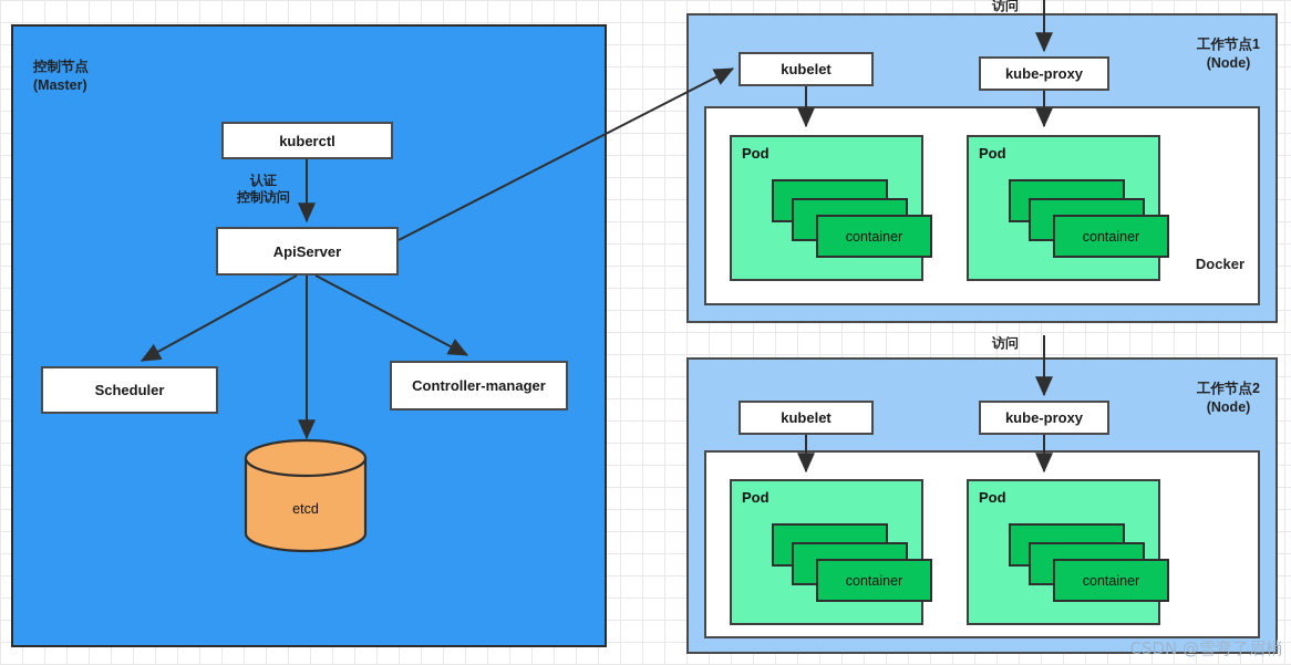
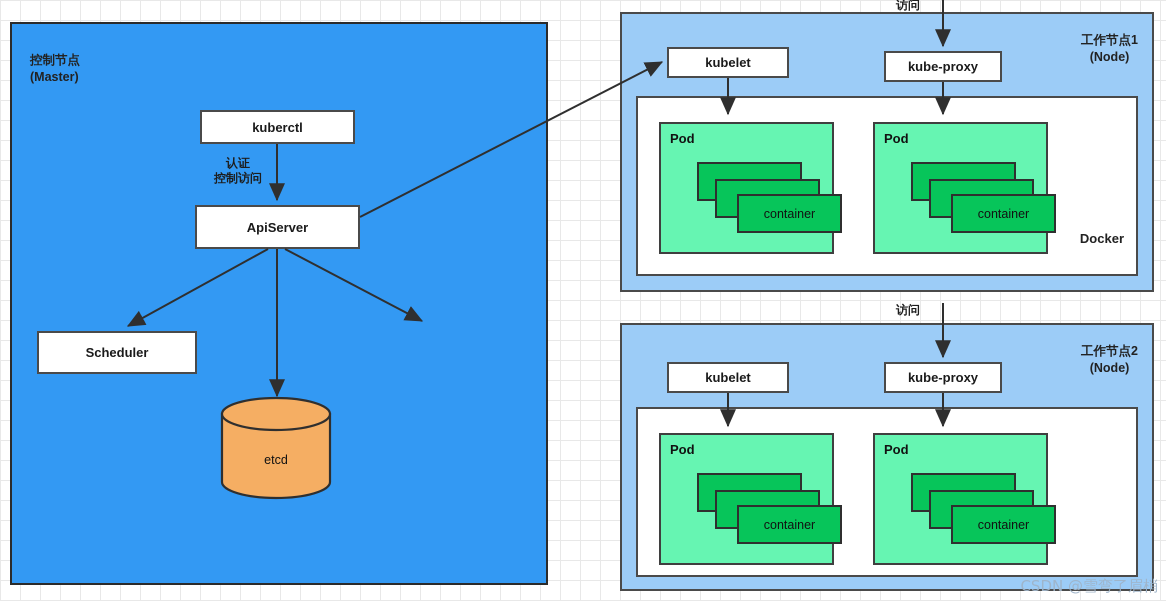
  控制节点
  (Master)
  kuberctl
  认证
  控制访问
  ApiServer
  Scheduler
- Controller-manager
  etcd
  工作节点1
  (Node)
  访问
  kubelet
  kube-proxy
  Docker
  Pod
  container
  Pod
  container
  工作节点2
  (Node)
  访问
  kubelet
  kube-proxy
  Pod
  container
  Pod
  container
  CSDN @雪弯了眉梢
